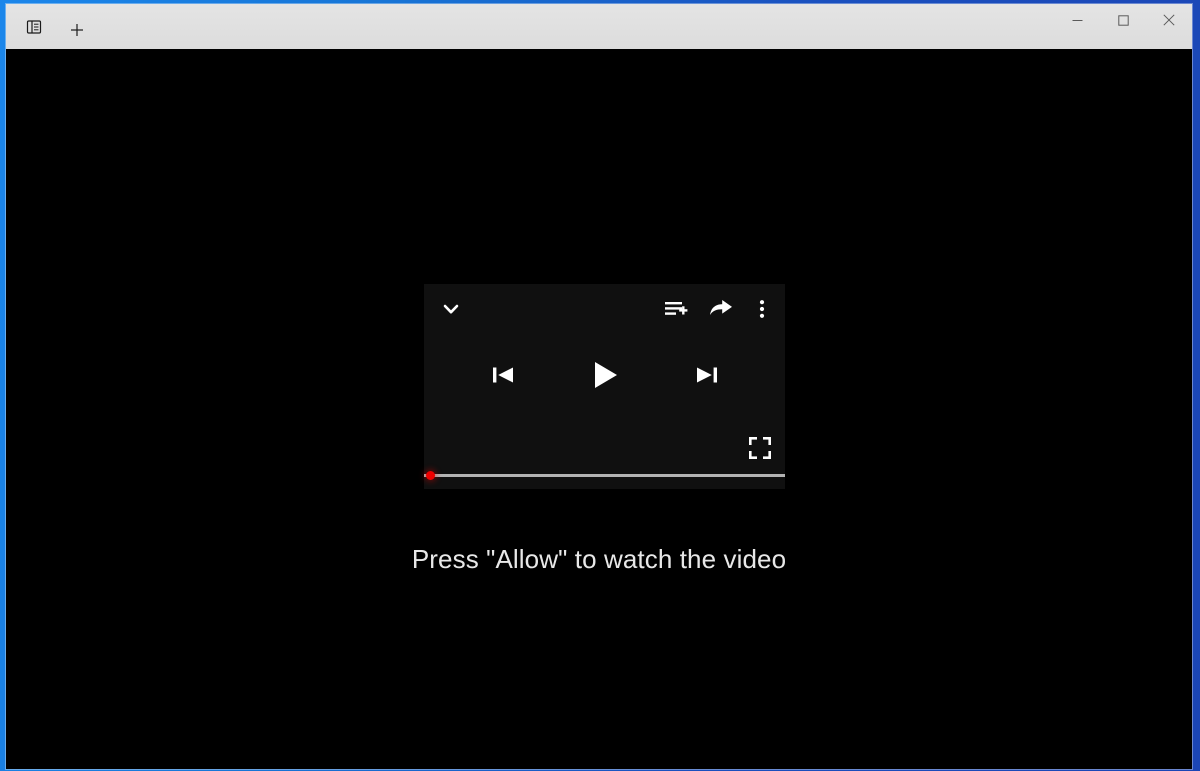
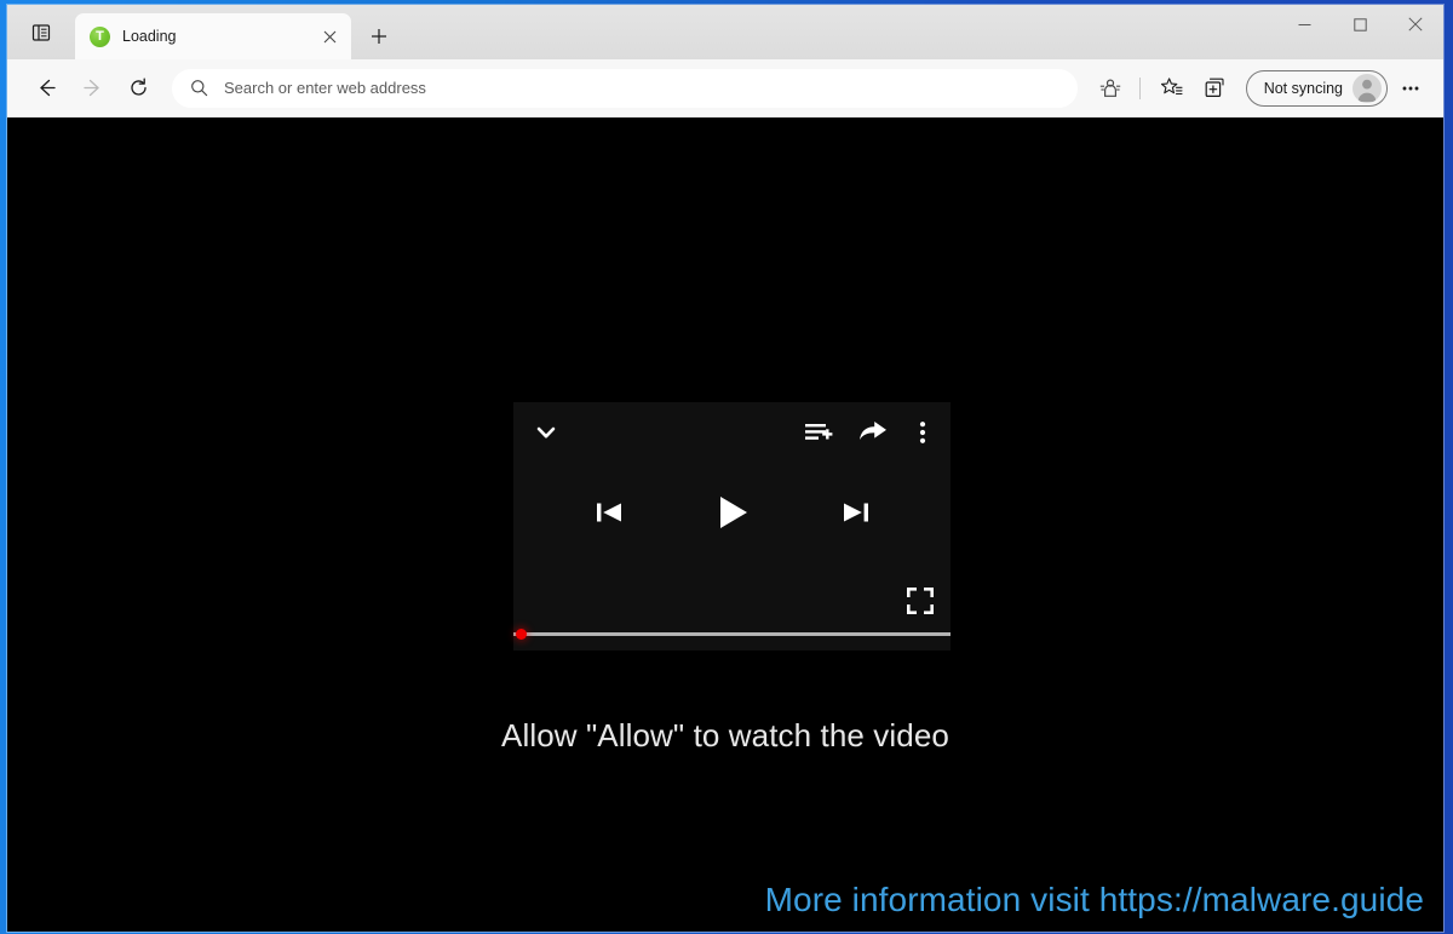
+ T
+ Loading
+ Search or enter web address
+ Not syncing
- Press "Allow" to watch the video
+ Allow "Allow" to watch the video
+ More information visit https://malware.guide
